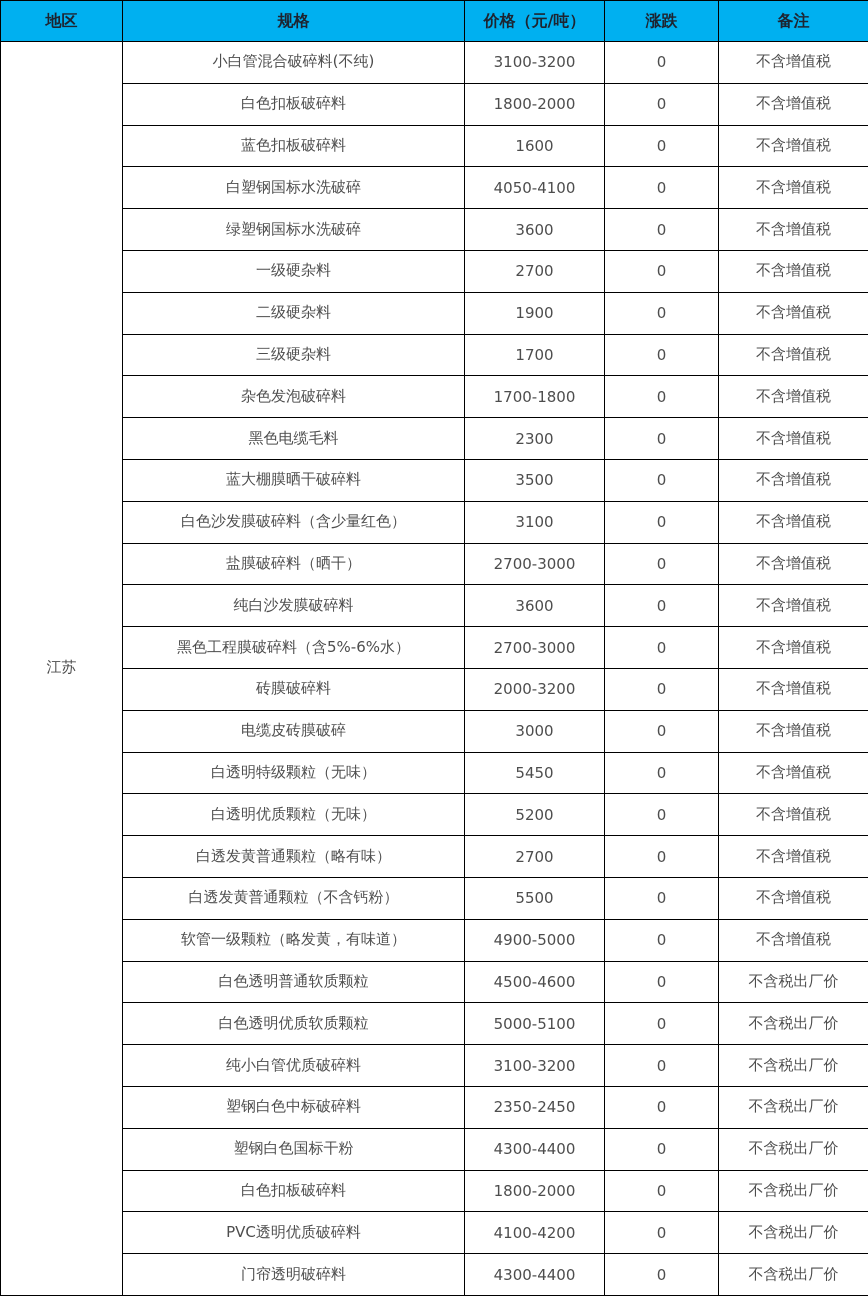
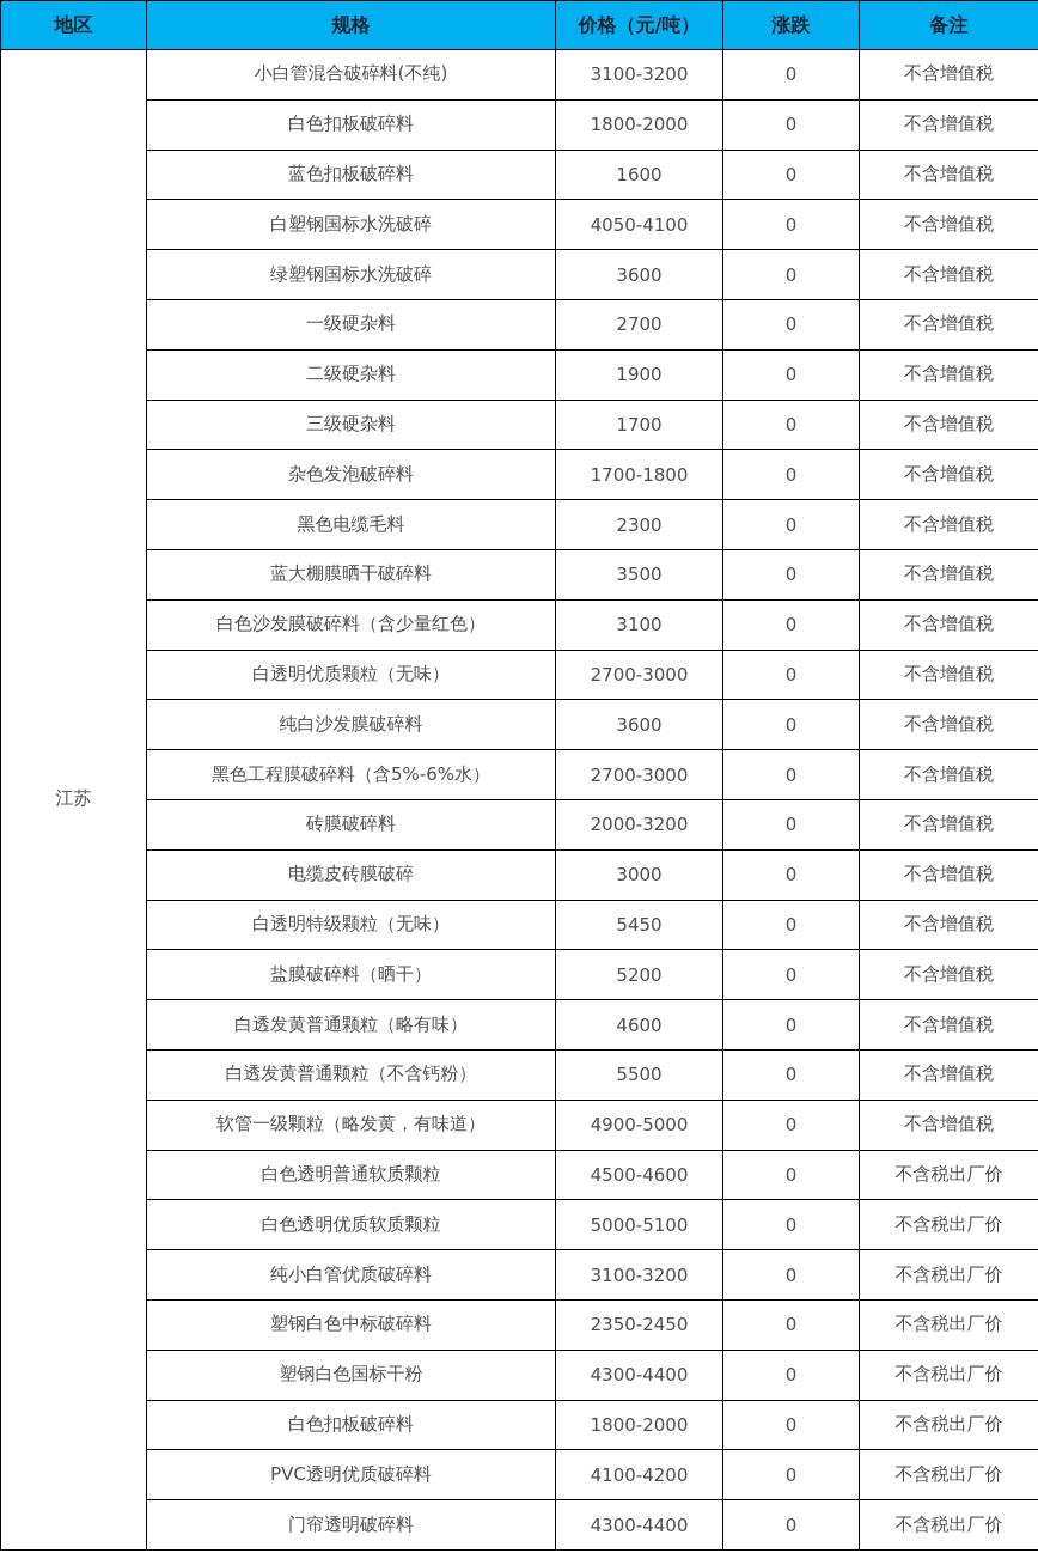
  地区	规格	价格（元/吨）	涨跌	备注
  江苏	小白管混合破碎料(不纯)	3100-3200	0	不含增值税
  白色扣板破碎料	1800-2000	0	不含增值税
  蓝色扣板破碎料	1600	0	不含增值税
  白塑钢国标水洗破碎	4050-4100	0	不含增值税
  绿塑钢国标水洗破碎	3600	0	不含增值税
  一级硬杂料	2700	0	不含增值税
  二级硬杂料	1900	0	不含增值税
  三级硬杂料	1700	0	不含增值税
  杂色发泡破碎料	1700-1800	0	不含增值税
  黑色电缆毛料	2300	0	不含增值税
  蓝大棚膜晒干破碎料	3500	0	不含增值税
  白色沙发膜破碎料（含少量红色）	3100	0	不含增值税
- 盐膜破碎料（晒干）	2700-3000	0	不含增值税
+ 白透明优质颗粒（无味）	2700-3000	0	不含增值税
  纯白沙发膜破碎料	3600	0	不含增值税
  黑色工程膜破碎料（含5%-6%水）	2700-3000	0	不含增值税
  砖膜破碎料	2000-3200	0	不含增值税
  电缆皮砖膜破碎	3000	0	不含增值税
  白透明特级颗粒（无味）	5450	0	不含增值税
- 白透明优质颗粒（无味）	5200	0	不含增值税
+ 盐膜破碎料（晒干）	5200	0	不含增值税
- 白透发黄普通颗粒（略有味）	2700	0	不含增值税
+ 白透发黄普通颗粒（略有味）	4600	0	不含增值税
  白透发黄普通颗粒（不含钙粉）	5500	0	不含增值税
  软管一级颗粒（略发黄，有味道）	4900-5000	0	不含增值税
  白色透明普通软质颗粒	4500-4600	0	不含税出厂价
  白色透明优质软质颗粒	5000-5100	0	不含税出厂价
  纯小白管优质破碎料	3100-3200	0	不含税出厂价
  塑钢白色中标破碎料	2350-2450	0	不含税出厂价
  塑钢白色国标干粉	4300-4400	0	不含税出厂价
  白色扣板破碎料	1800-2000	0	不含税出厂价
  PVC透明优质破碎料	4100-4200	0	不含税出厂价
  门帘透明破碎料	4300-4400	0	不含税出厂价
